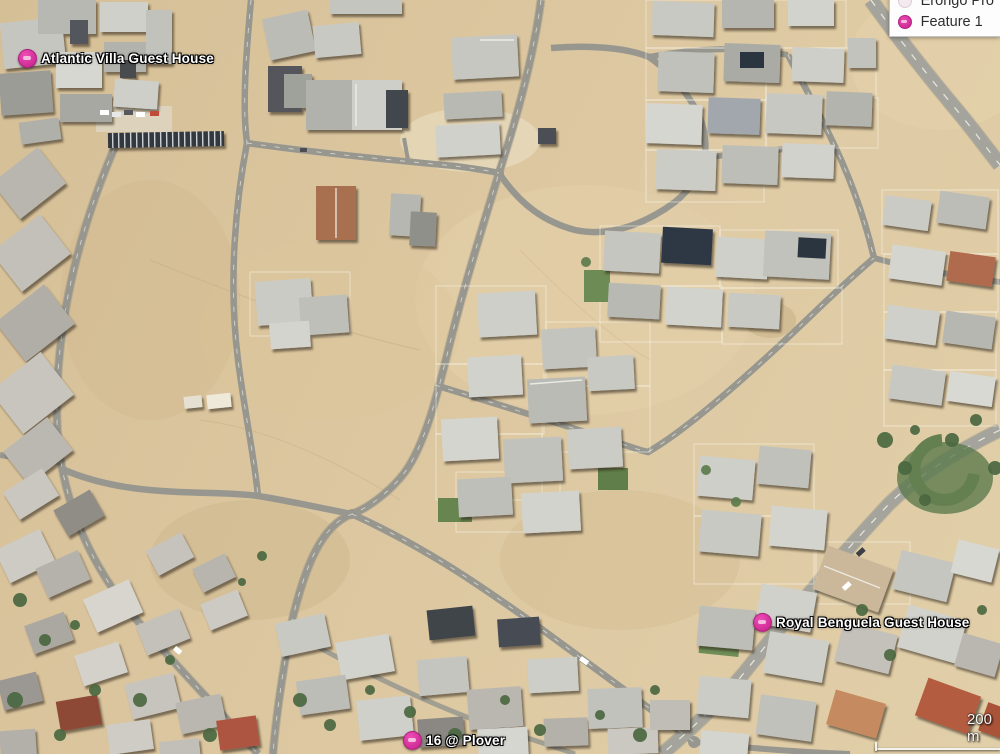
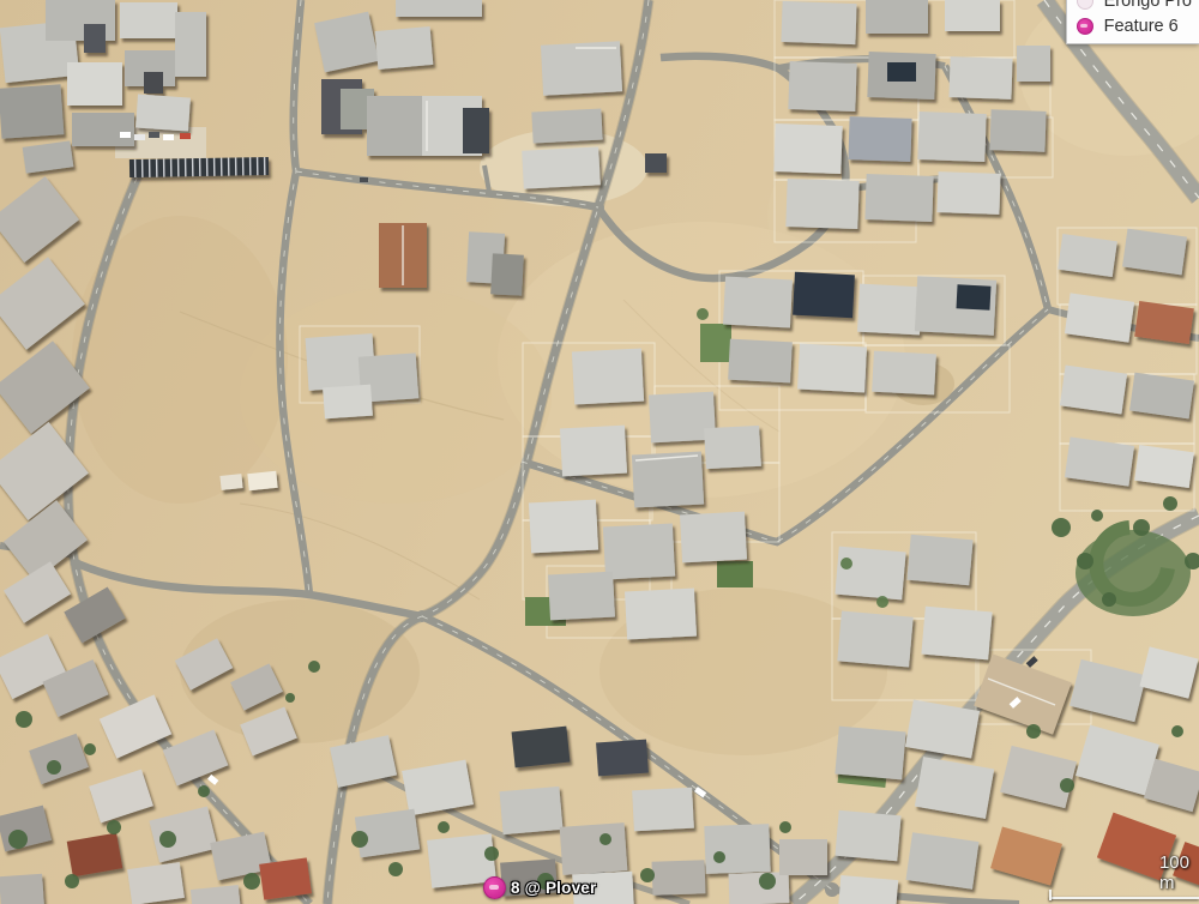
- Atlantic Villa Guest House
- Royal Benguela Guest House
- 16 @ Plover
+ 8 @ Plover
  Erongo Pro
- Feature 1
+ Feature 6
- 200 m
+ 100 m
